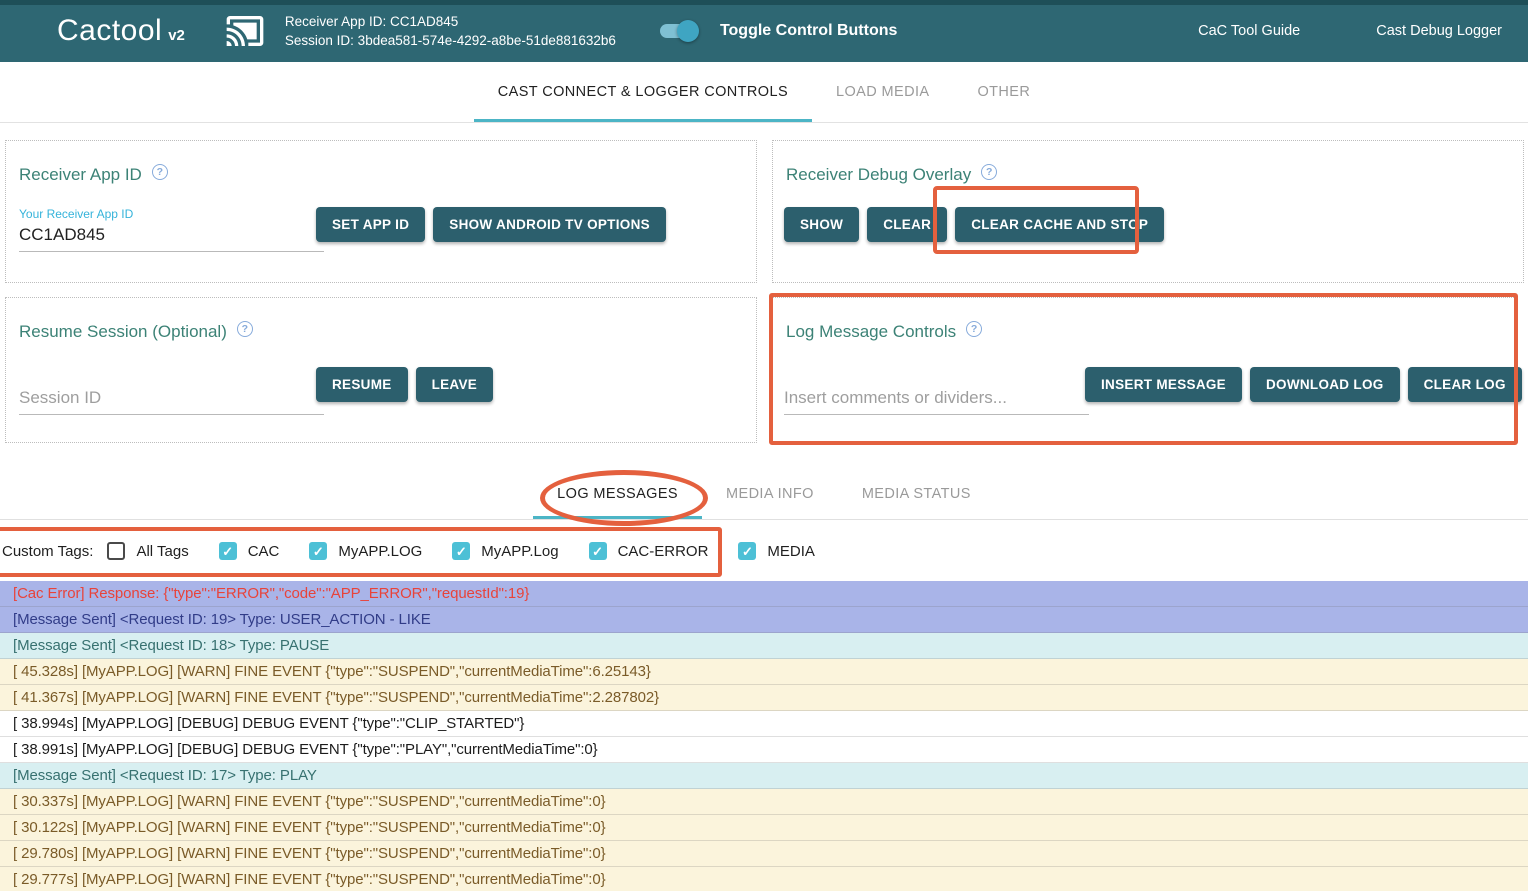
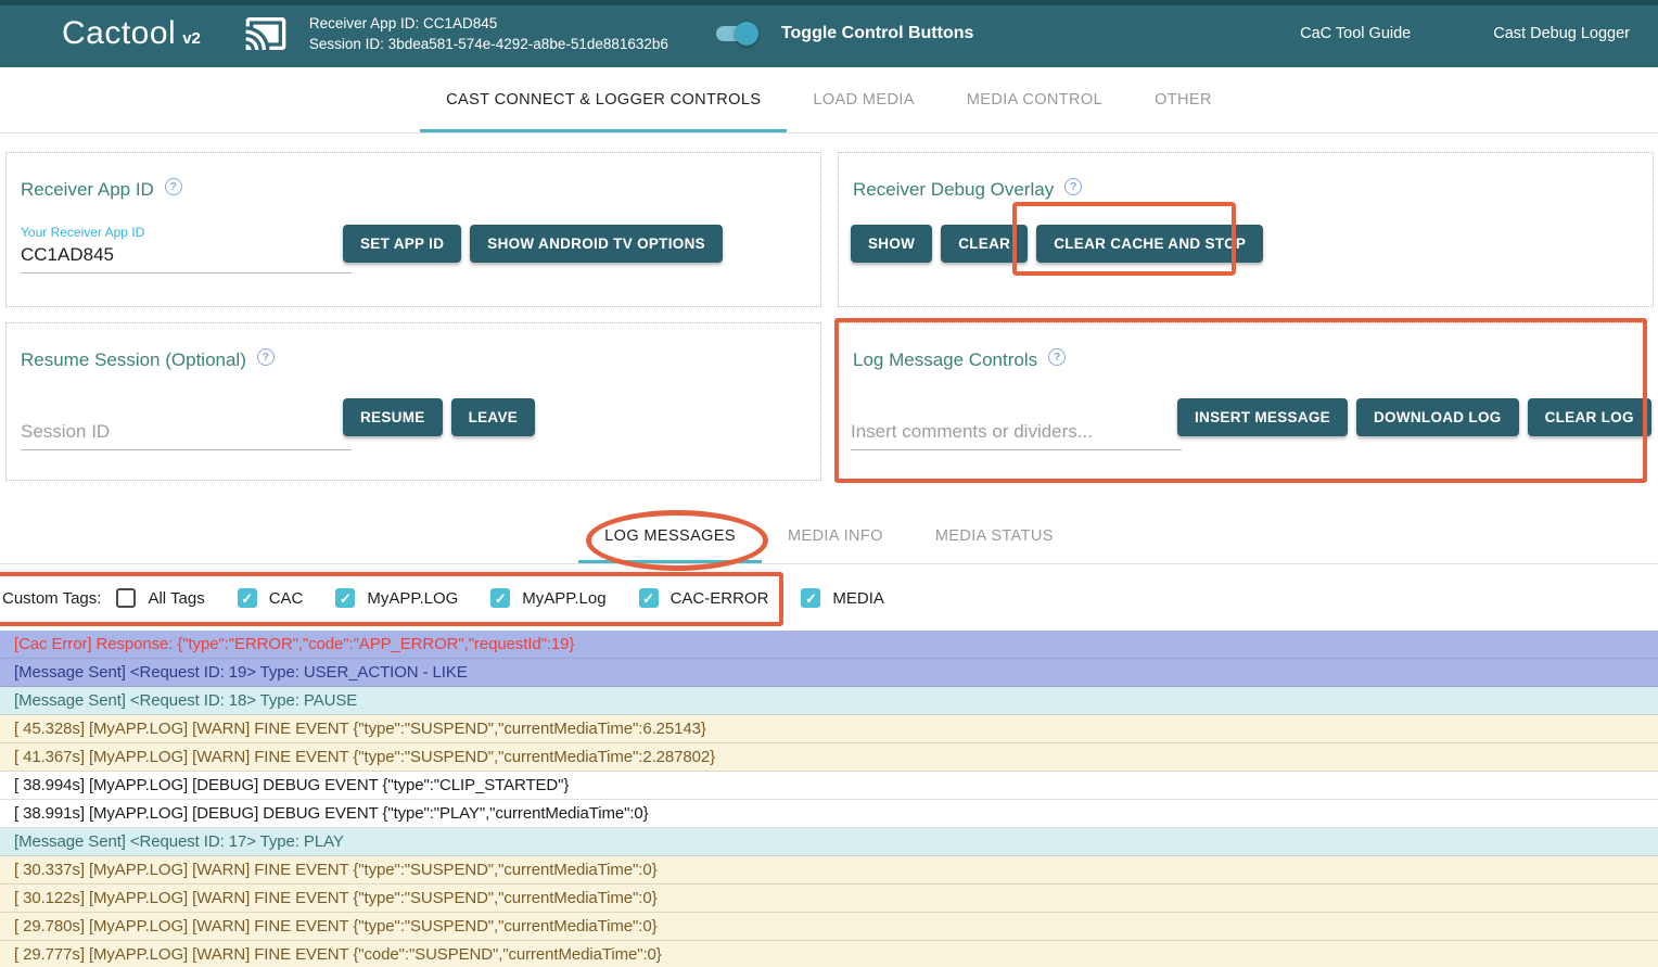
  Cactool
  v2
  Receiver App ID: CC1AD845
  Session ID: 3bdea581-574e-4292-a8be-51de881632b6
  Toggle Control Buttons
  CaC Tool Guide
  Cast Debug Logger
  CAST CONNECT & LOGGER CONTROLS
  LOAD MEDIA
+ MEDIA CONTROL
  OTHER
  Receiver App ID
  ?
  Your Receiver App ID
  CC1AD845
  SET APP ID
  SHOW ANDROID TV OPTIONS
  Receiver Debug Overlay
  ?
  SHOW
  CLEAR
  CLEAR CACHE AND STOP
  Resume Session (Optional)
  ?
  Session ID
  RESUME
  LEAVE
  Log Message Controls
  ?
  Insert comments or dividers...
  INSERT MESSAGE
  DOWNLOAD LOG
  CLEAR LOG
  LOG MESSAGES
  MEDIA INFO
  MEDIA STATUS
  Custom Tags:
  All Tags
  CAC
  MyAPP.LOG
  MyAPP.Log
  CAC-ERROR
  MEDIA
  [Cac Error] Response: {"type":"ERROR","code":"APP_ERROR","requestId":19}
  [Message Sent] <Request ID: 19> Type: USER_ACTION - LIKE
  [Message Sent] <Request ID: 18> Type: PAUSE
  [ 45.328s] [MyAPP.LOG] [WARN] FINE EVENT {"type":"SUSPEND","currentMediaTime":6.25143}
  [ 41.367s] [MyAPP.LOG] [WARN] FINE EVENT {"type":"SUSPEND","currentMediaTime":2.287802}
  [ 38.994s] [MyAPP.LOG] [DEBUG] DEBUG EVENT {"type":"CLIP_STARTED"}
  [ 38.991s] [MyAPP.LOG] [DEBUG] DEBUG EVENT {"type":"PLAY","currentMediaTime":0}
  [Message Sent] <Request ID: 17> Type: PLAY
  [ 30.337s] [MyAPP.LOG] [WARN] FINE EVENT {"type":"SUSPEND","currentMediaTime":0}
  [ 30.122s] [MyAPP.LOG] [WARN] FINE EVENT {"type":"SUSPEND","currentMediaTime":0}
  [ 29.780s] [MyAPP.LOG] [WARN] FINE EVENT {"type":"SUSPEND","currentMediaTime":0}
- [ 29.777s] [MyAPP.LOG] [WARN] FINE EVENT {"type":"SUSPEND","currentMediaTime":0}
+ [ 29.777s] [MyAPP.LOG] [WARN] FINE EVENT {"code":"SUSPEND","currentMediaTime":0}
